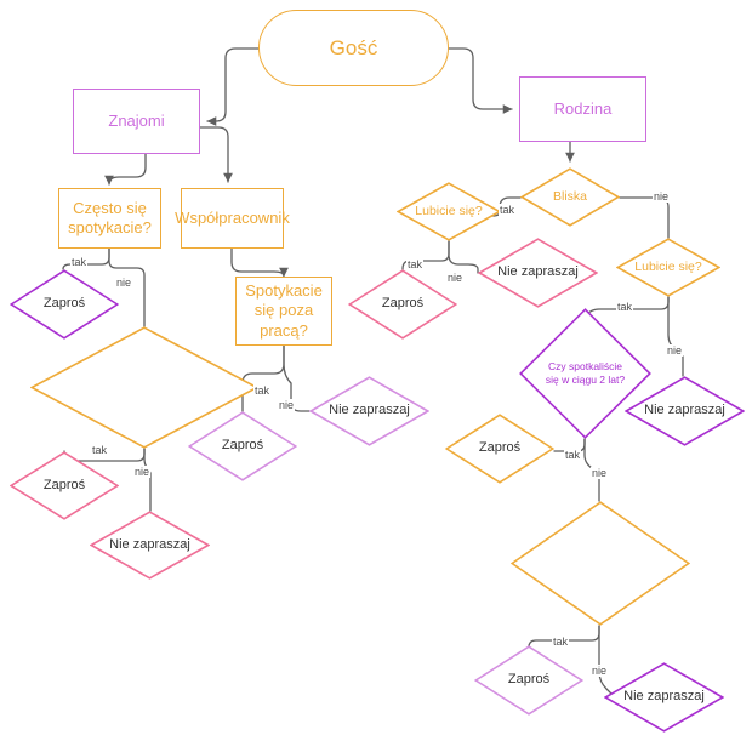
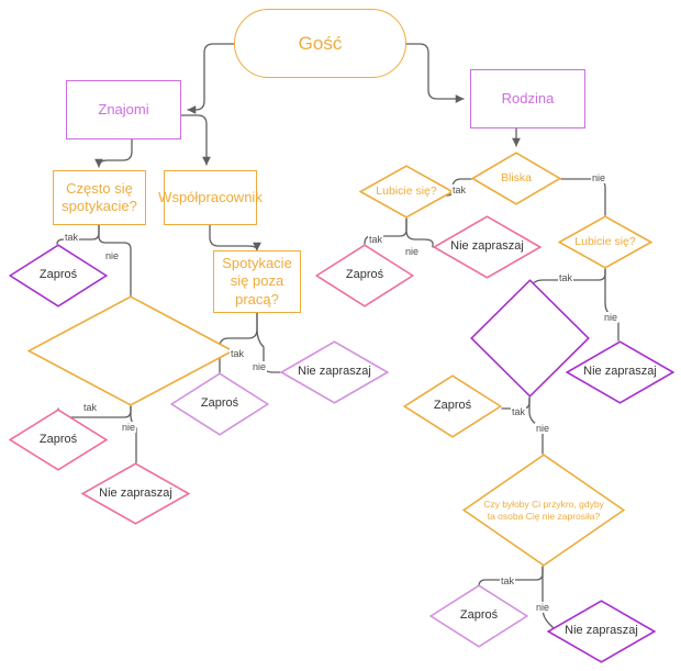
  Gość
  Znajomi
  Rodzina
  Często się
  spotykacie?
  Współpracownik
  Spotykacie
  się poza
  pracą?
  Zaproś
  Zaproś
  Nie zapraszaj
  Zaproś
  Nie zapraszaj
  Bliska
  Lubicie się?
  Lubicie się?
  Zaproś
  Nie zapraszaj
- Czy spotkaliście
- się w ciągu 2 lat?
  Nie zapraszaj
  Zaproś
+ Czy byłoby Ci przykro, gdyby ta osoba Cię nie zaprosiła?
  Zaproś
  Nie zapraszaj
  tak
  nie
  tak
  nie
  tak
  nie
  tak
  nie
  tak
  nie
  tak
  nie
  tak
  nie
  tak
  nie
